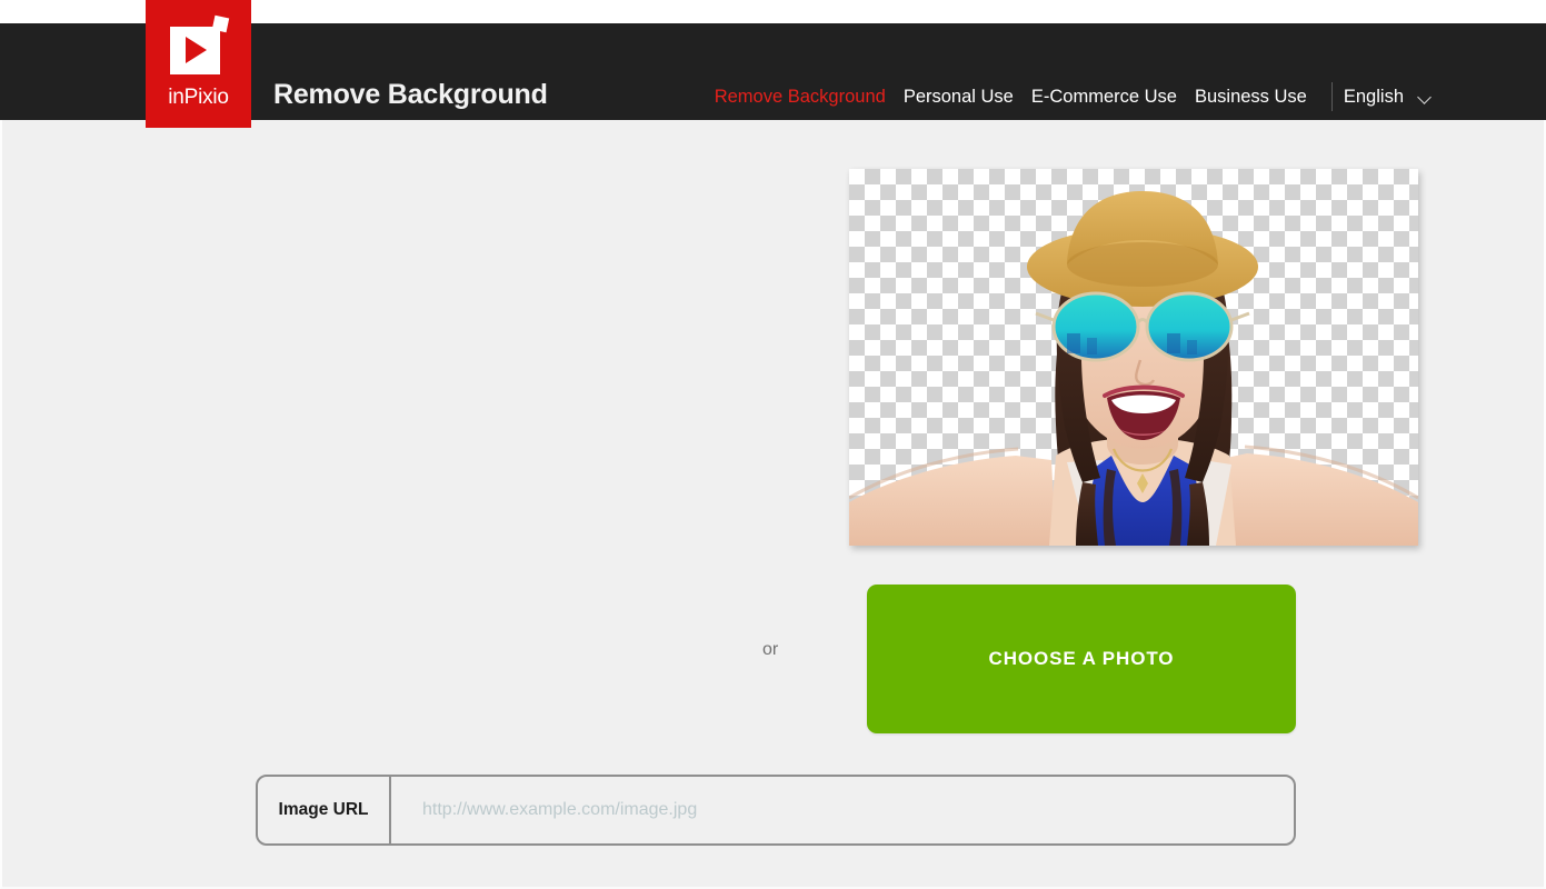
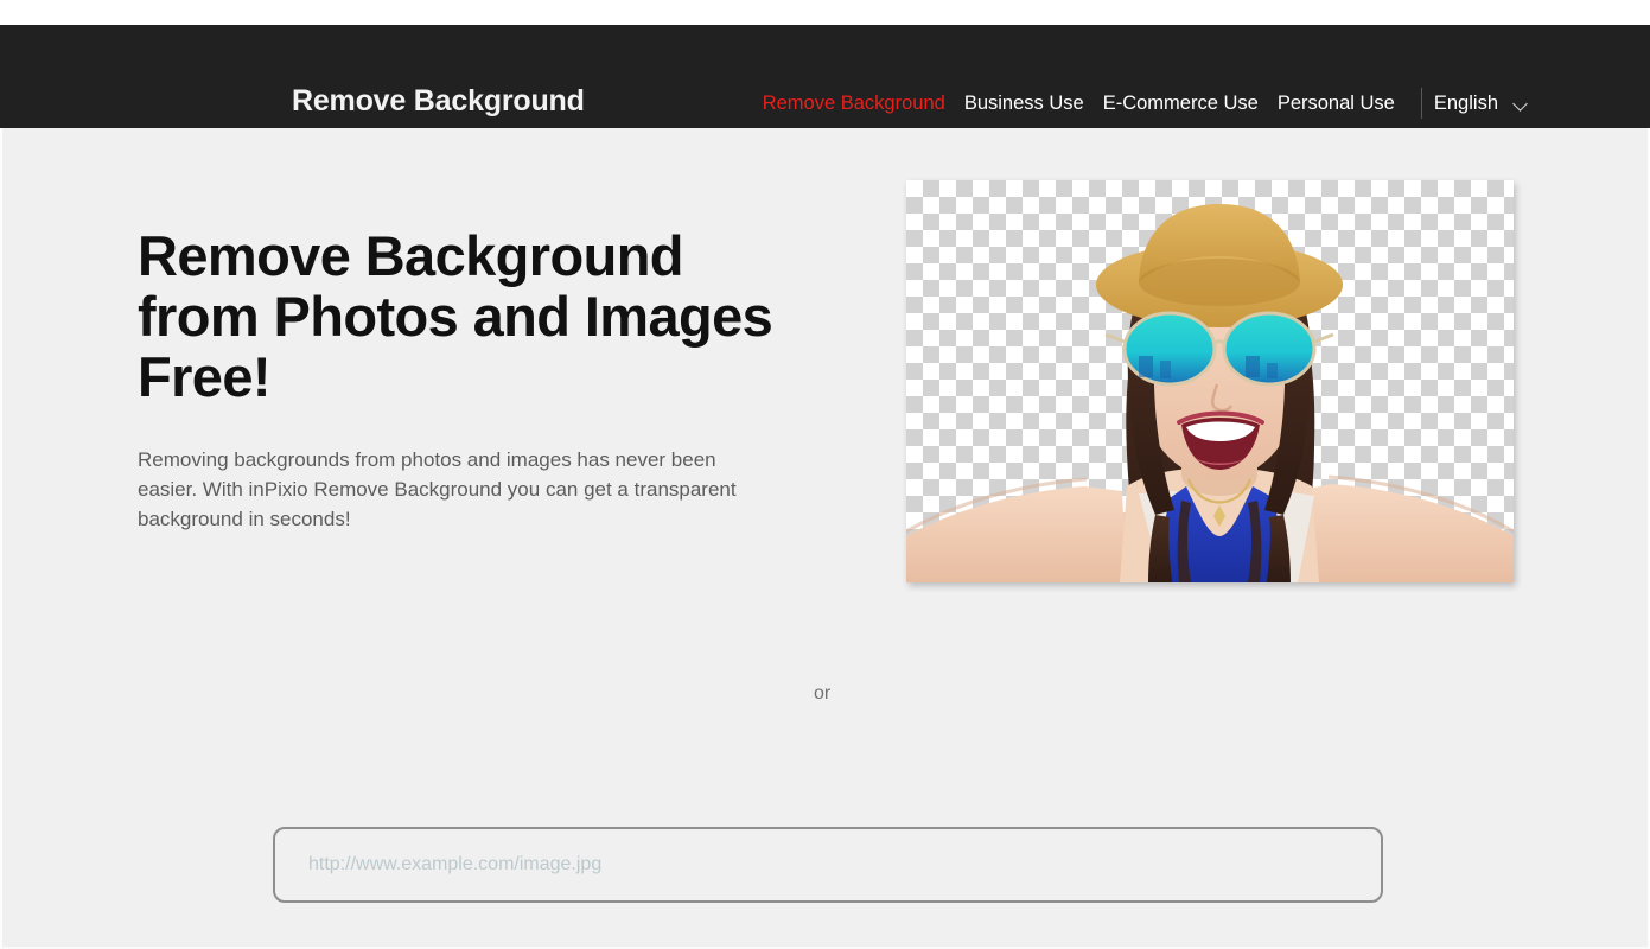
- inPixio
  Remove Background
  Remove Background
- Personal Use
+ Business Use
  E-Commerce Use
- Business Use
+ Personal Use
  English
+ Remove Background from Photos and Images Free!
+ Removing backgrounds from photos and images has never been easier. With inPixio Remove Background you can get a transparent background in seconds!
  or
- CHOOSE A PHOTO
- Image URL
  http://www.example.com/image.jpg
